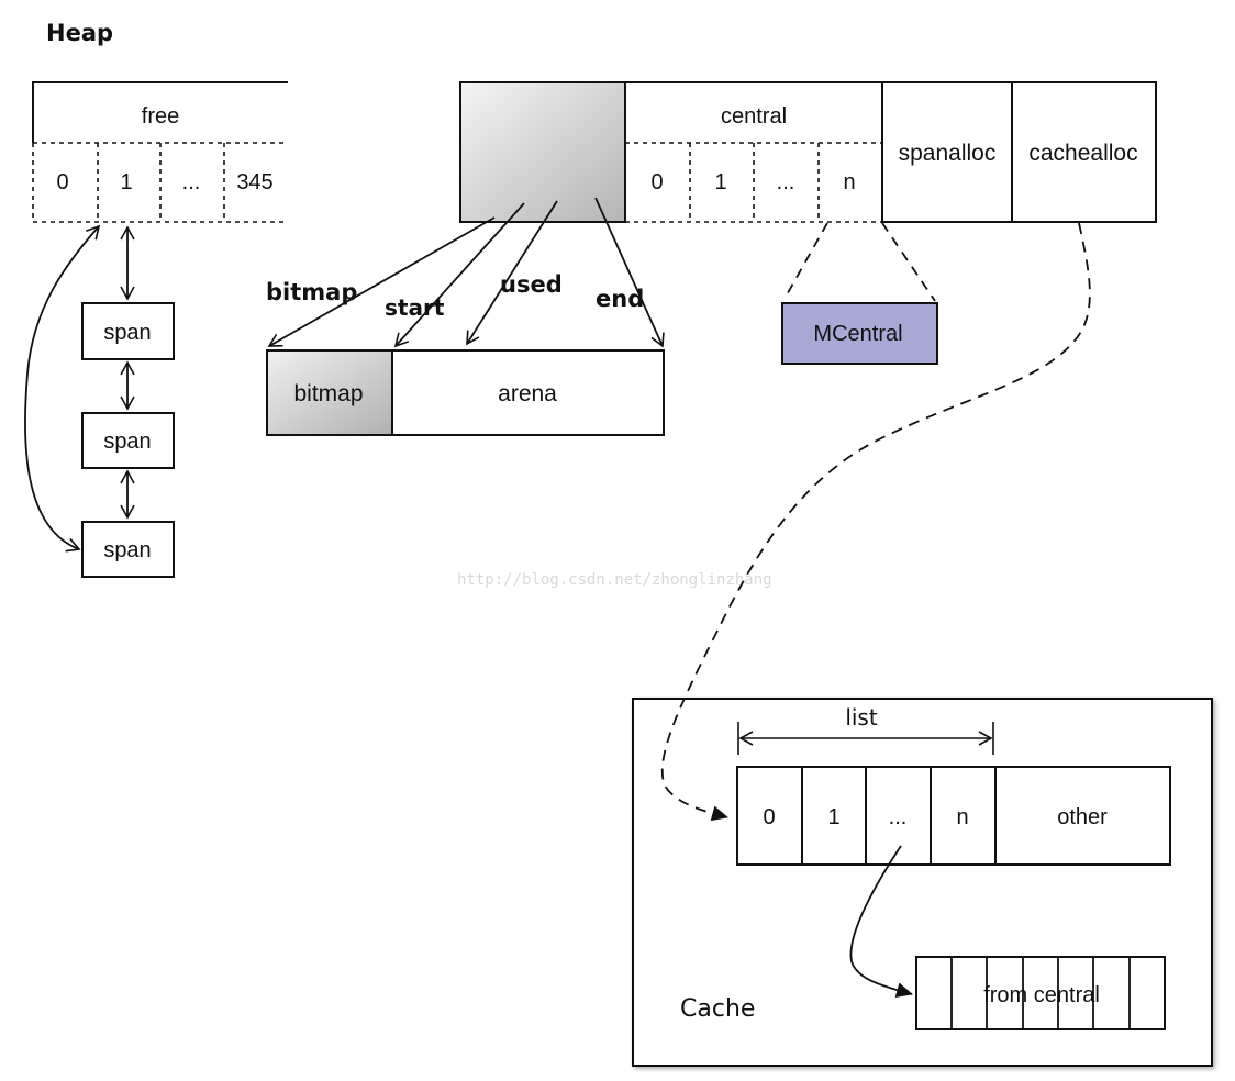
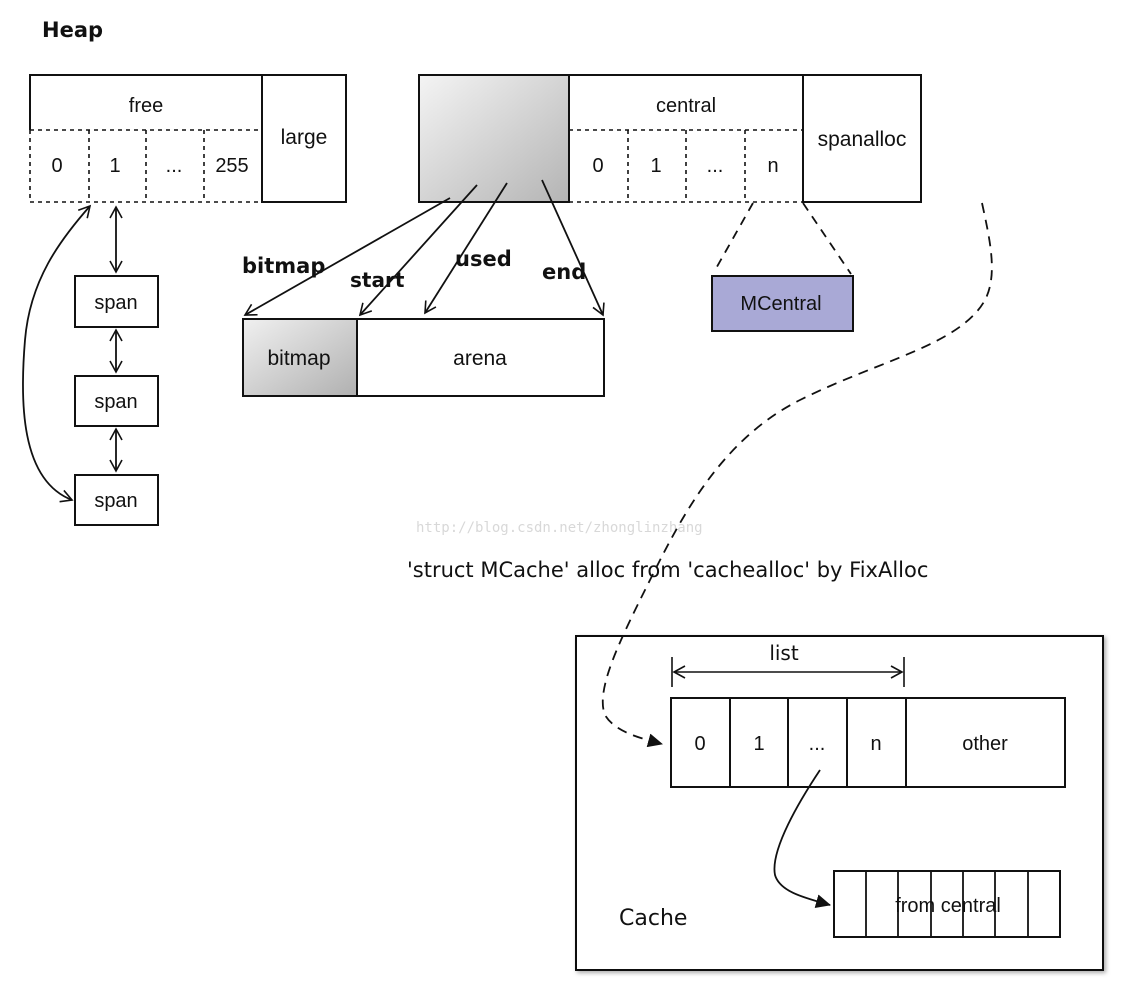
  Heap
  free
  0
  1
  ...
- 345
+ 255
+ large
  central
  0
  1
  ...
  n
  spanalloc
- cachealloc
  span
  span
  span
  bitmap
  start
  used
  end
  bitmap
  arena
  MCentral
  http://blog.csdn.net/zhonglinzhang
+ 'struct MCache' alloc from 'cachealloc' by FixAlloc
  Cache
  list
  0
  1
  ...
  n
  other
  from central
